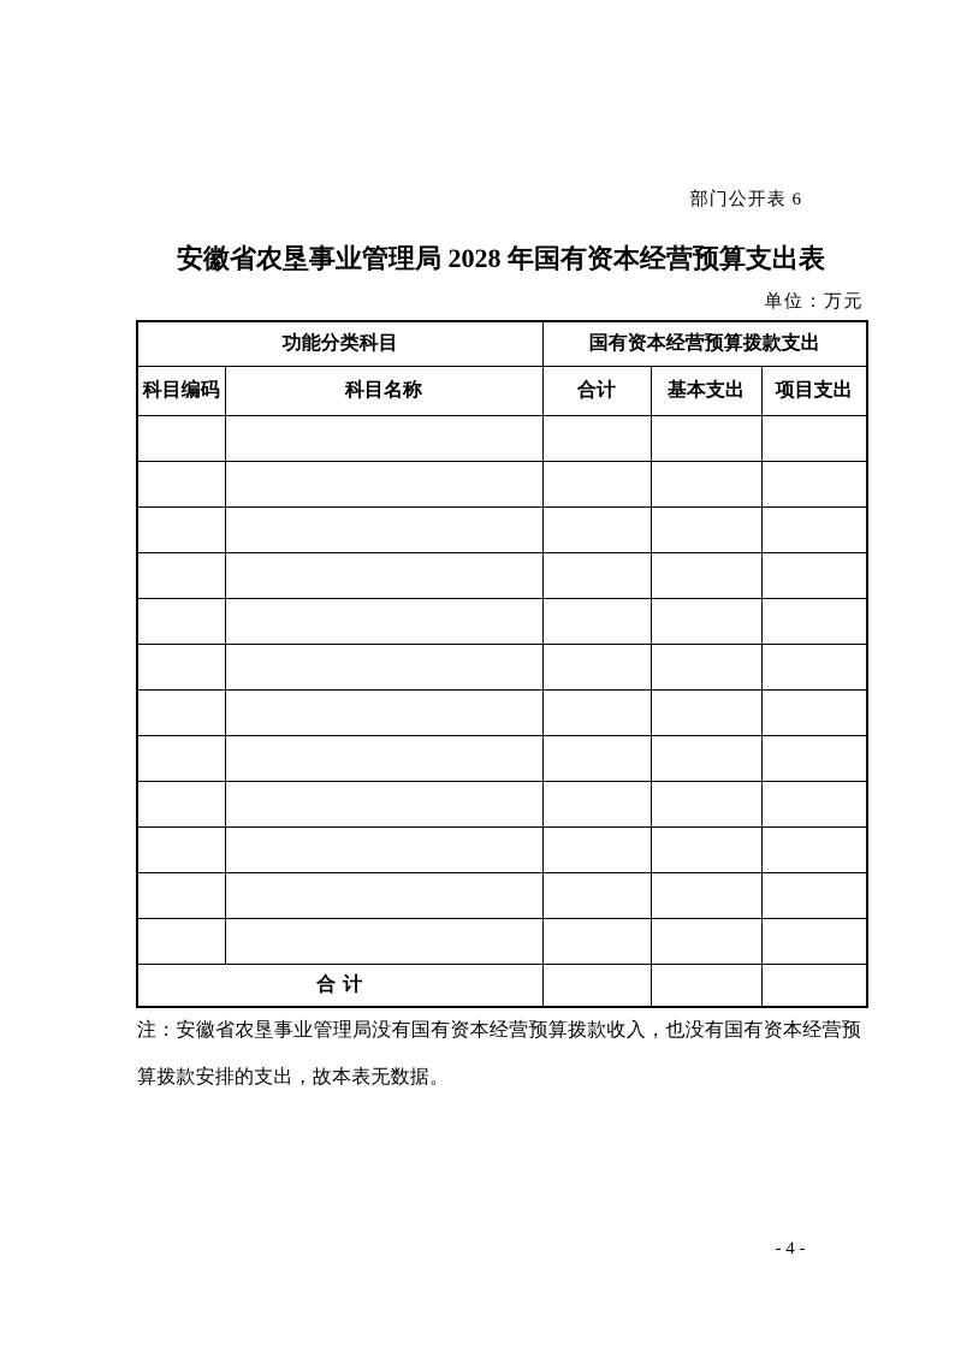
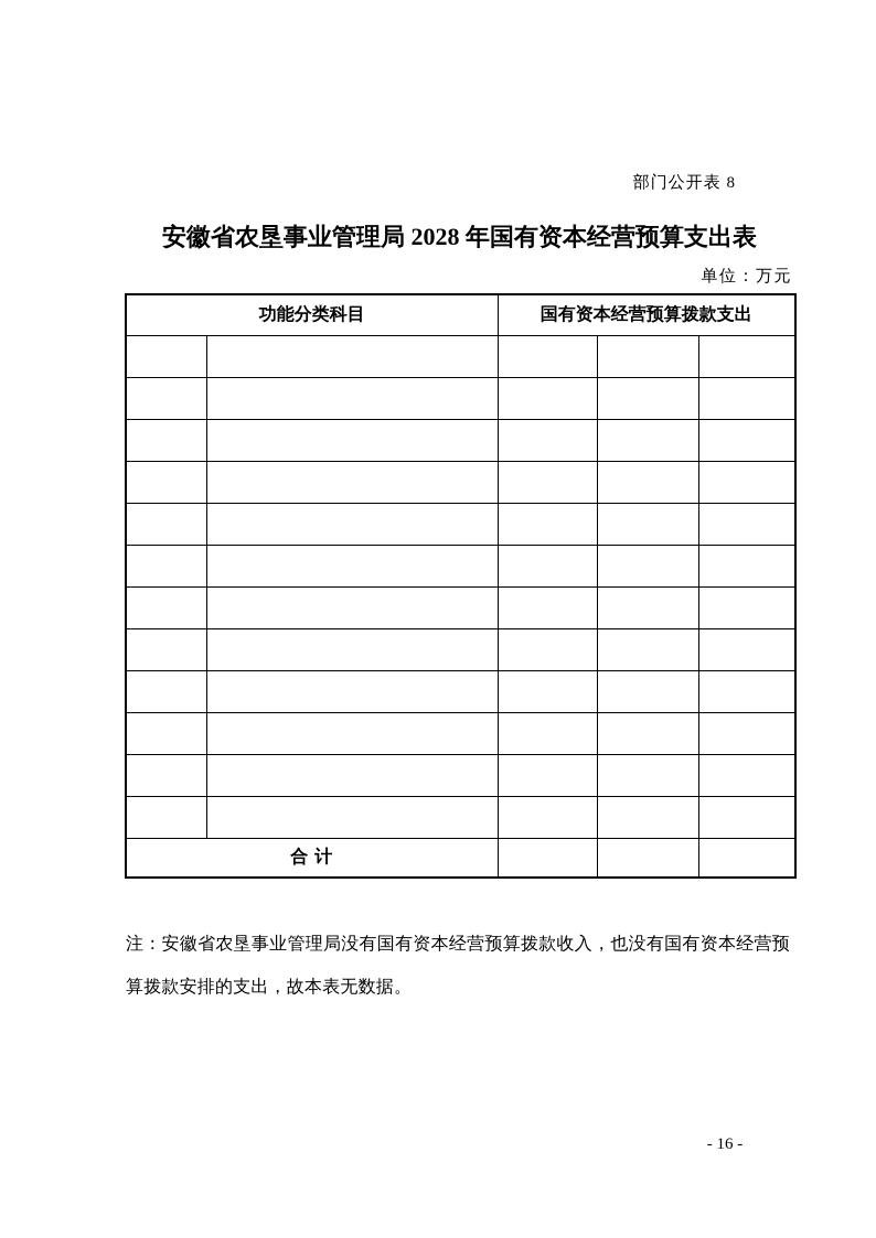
- 部门公开表 6
+ 部门公开表 8
  安徽省农垦事业管理局 2028 年国有资本经营预算支出表
  单位：万元
  功能分类科目	国有资本经营预算拨款支出
- 科目编码	科目名称	合计	基本支出	项目支出
  合 计
  注：安徽省农垦事业管理局没有国有资本经营预算拨款收入，也没有国有资本经营预算拨款安排的支出，故本表无数据。
- - 4 -
+ - 16 -
